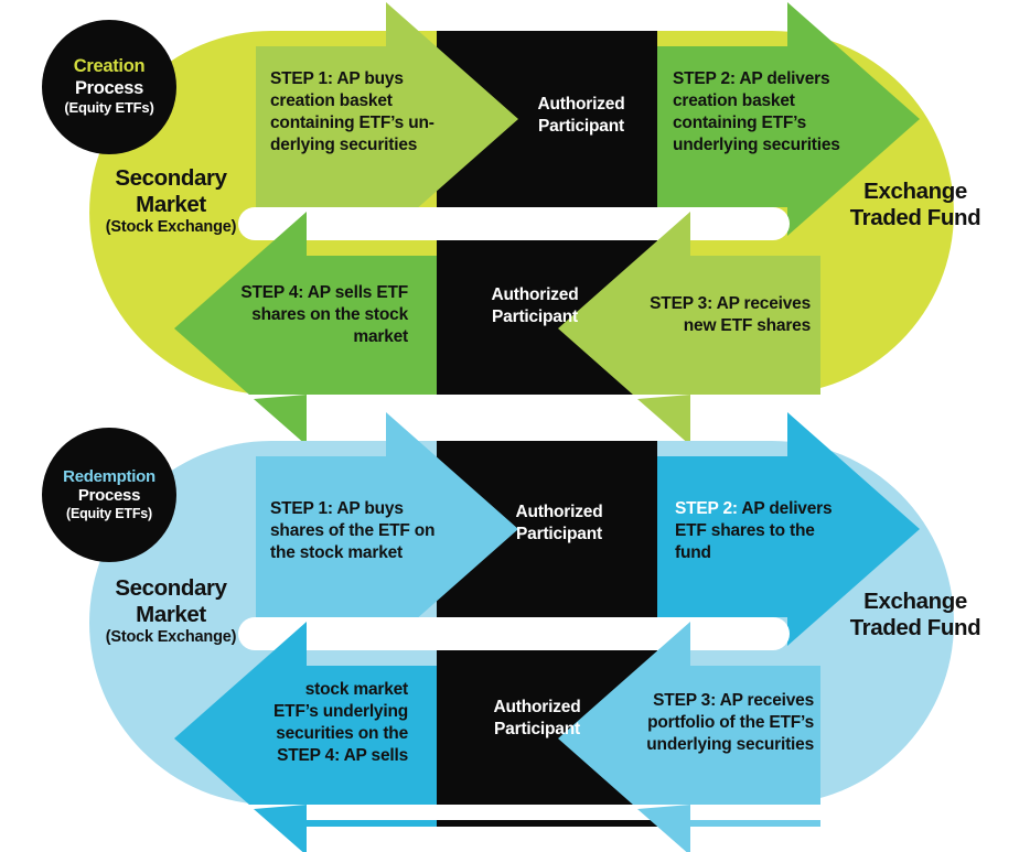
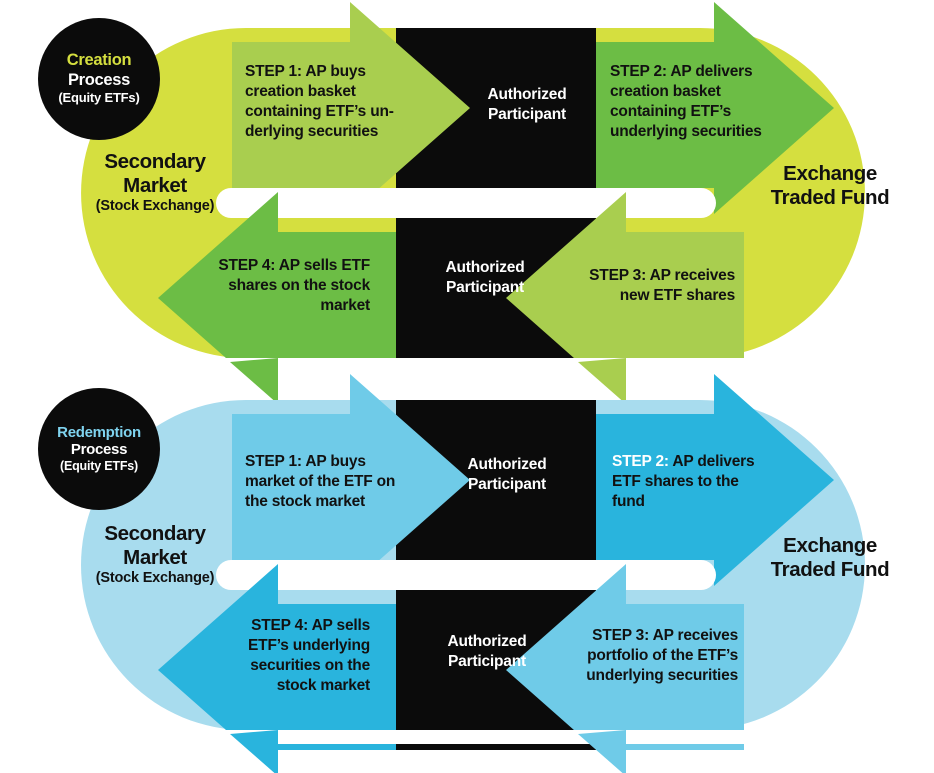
  Creation
  Process
  (Equity ETFs)
  Secondary
  Market
  (Stock Exchange)
  Exchange
  Traded Fund
  Authorized
  Participant
  Authorized
  Participant
  STEP 1: AP buys
  creation basket
  containing ETF’s un-
  derlying securities
  STEP 2: AP delivers
  creation basket
  containing ETF’s
  underlying securities
  STEP 4: AP sells ETF
  shares on the stock
  market
  STEP 3: AP receives
  new ETF shares
  Redemption
  Process
  (Equity ETFs)
  Secondary
  Market
  (Stock Exchange)
  Exchange
  Traded Fund
  Authorized
  Participant
  Authorized
  Participant
  STEP 1: AP buys
- shares of the ETF on
+ market of the ETF on
  the stock market
  STEP 2: AP delivers
  ETF shares to the
  fund
- stock market
+ STEP 4: AP sells
  ETF’s underlying
  securities on the
- STEP 4: AP sells
+ stock market
  STEP 3: AP receives
  portfolio of the ETF’s
  underlying securities
